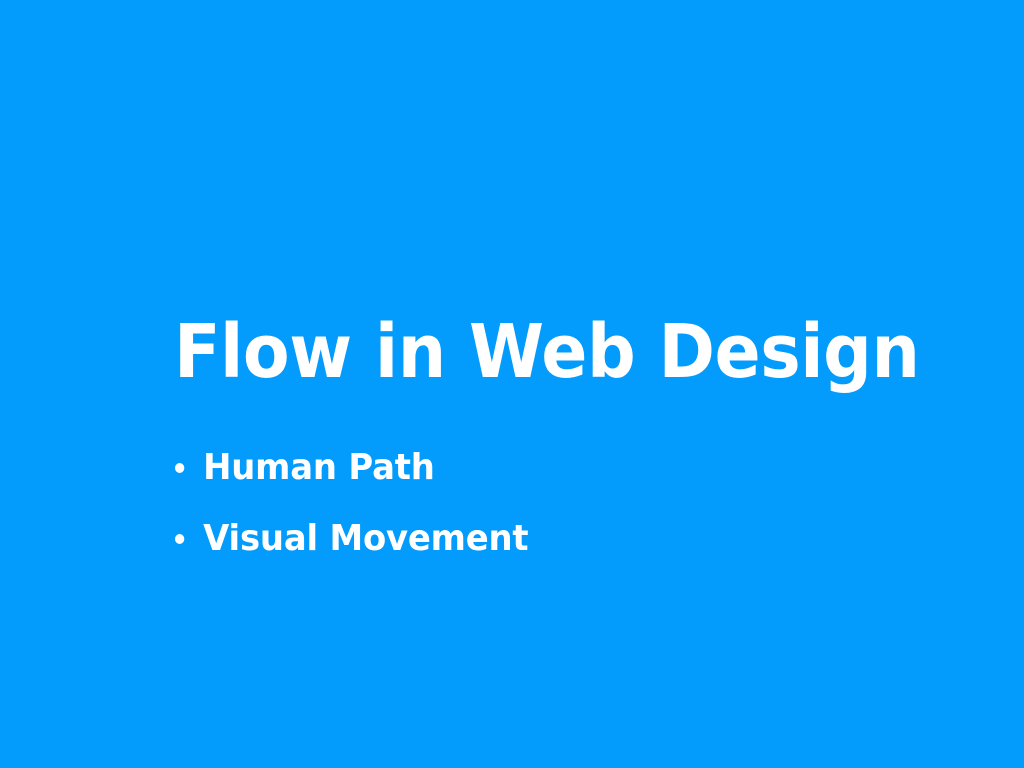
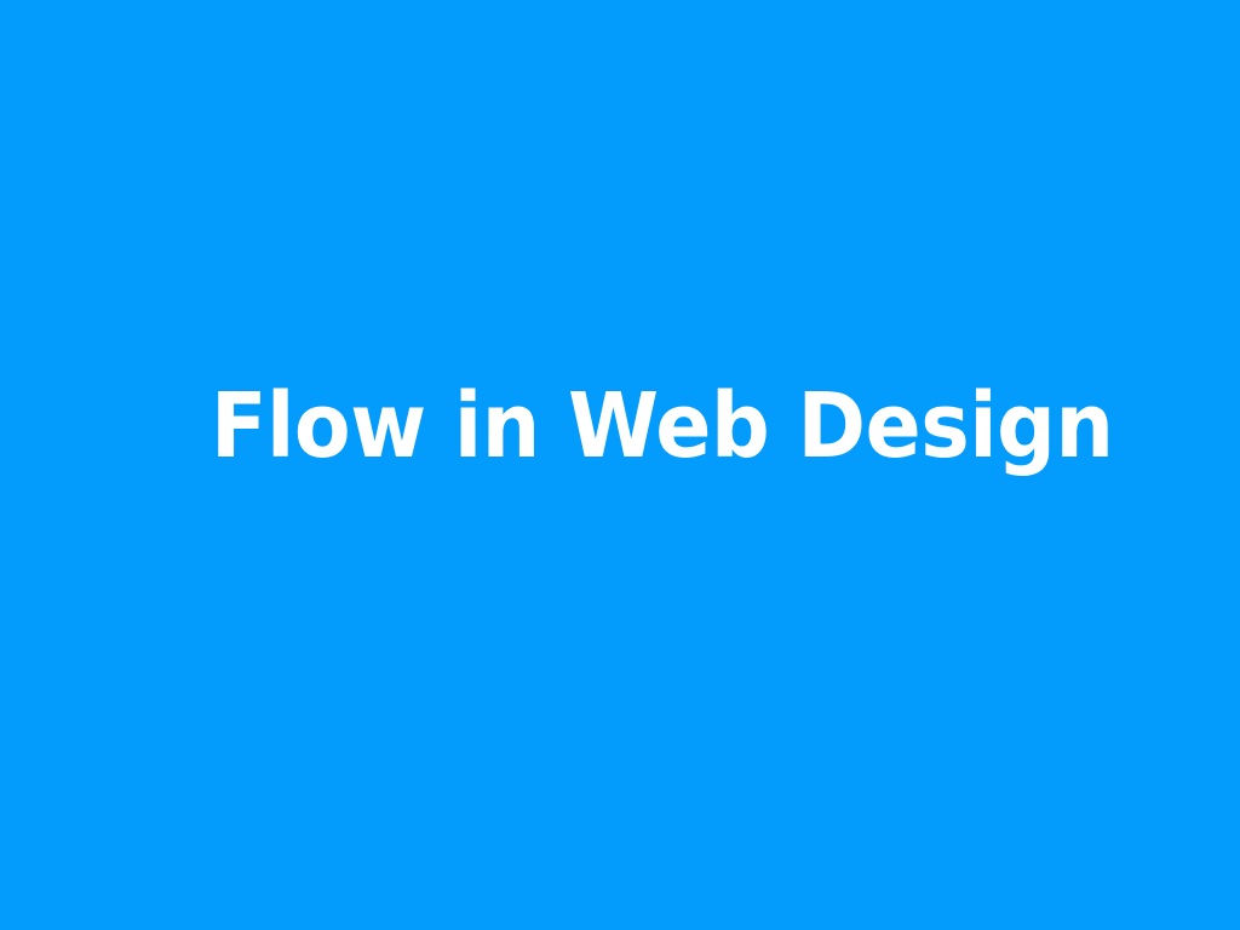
  Flow in Web Design
- Human Path
- Visual Movement
